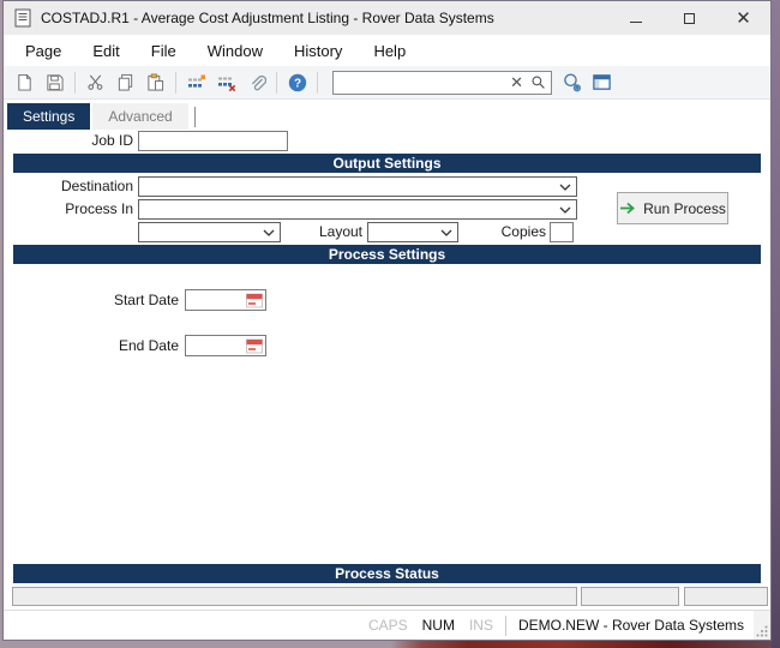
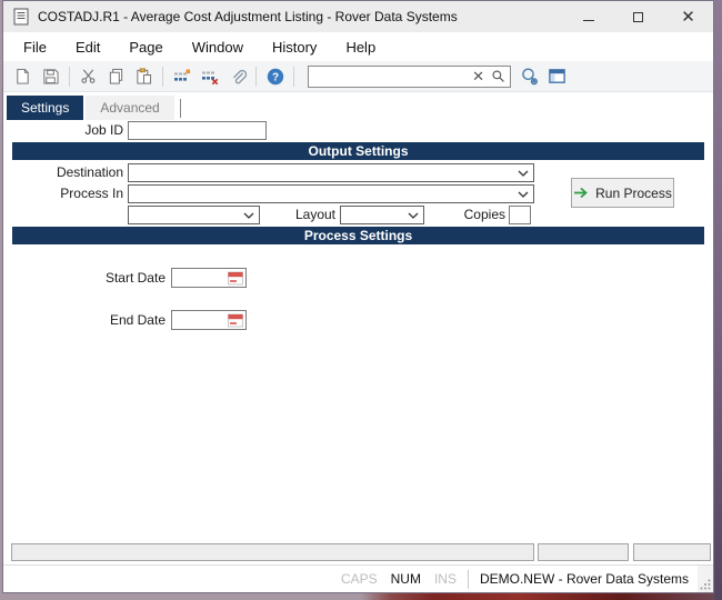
  COSTADJ.R1 - Average Cost Adjustment Listing - Rover Data Systems
  ✕
- Page
+ File
  Edit
- File
+ Page
  Window
  History
  Help
  ?
  ✕
  Settings
  Advanced
  Job ID
  Output Settings
  Destination
  Process In
  Layout
  Copies
  Run Process
  Process Settings
  Start Date
  End Date
- Process Status
  CAPS
  NUM
  INS
  DEMO.NEW - Rover Data Systems
